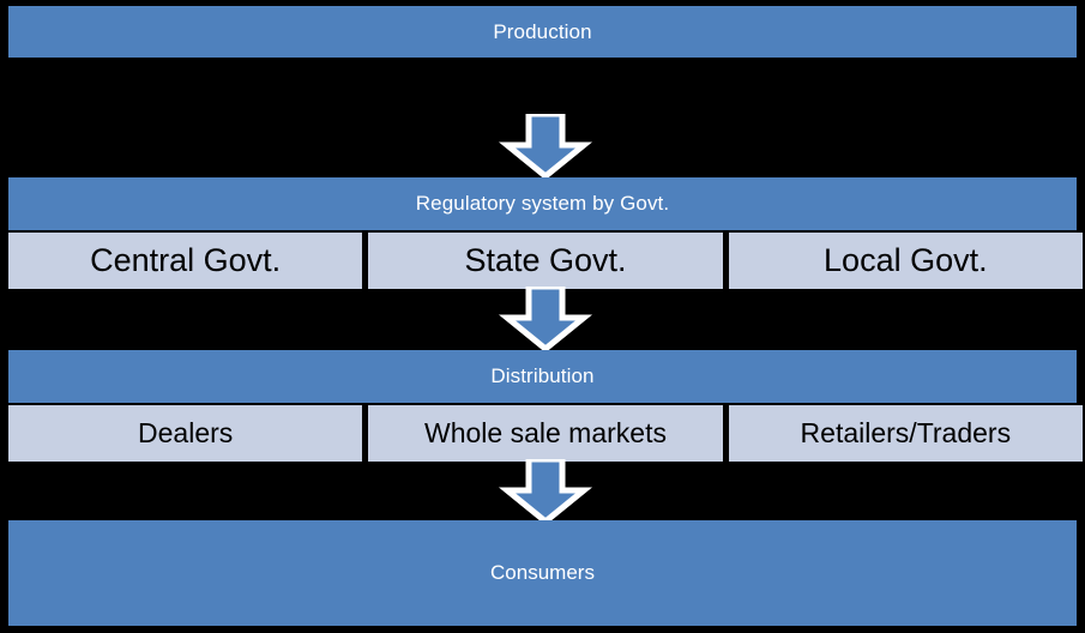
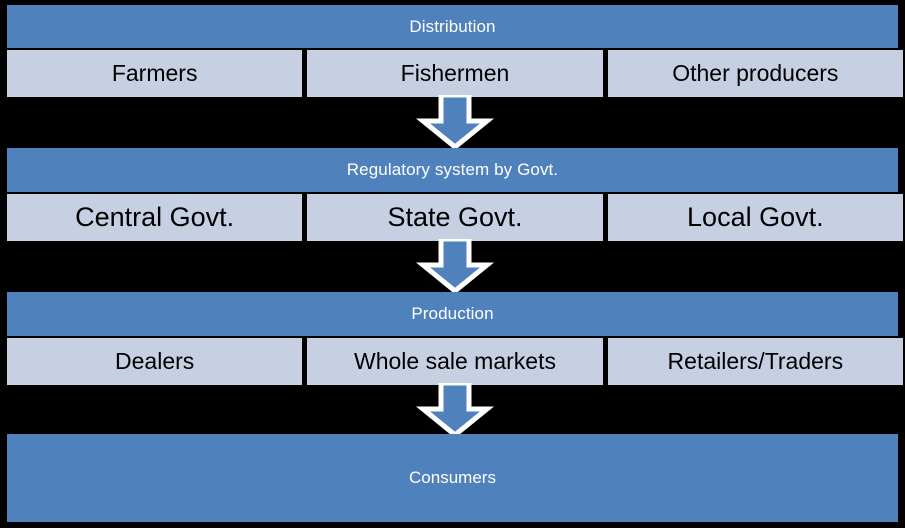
- Production
+ Distribution
+ Farmers
+ Fishermen
+ Other producers
  Regulatory system by Govt.
  Central Govt.
  State Govt.
  Local Govt.
- Distribution
+ Production
  Dealers
  Whole sale markets
  Retailers/Traders
  Consumers
